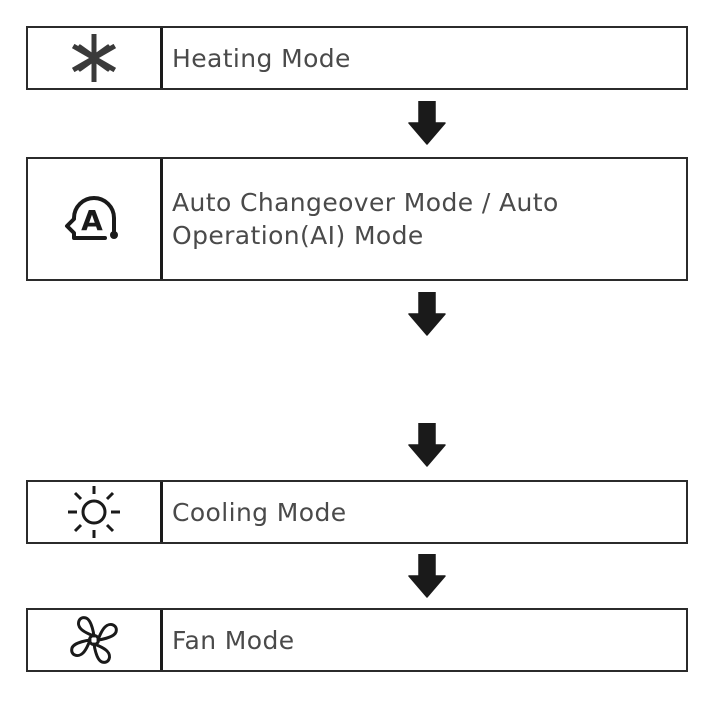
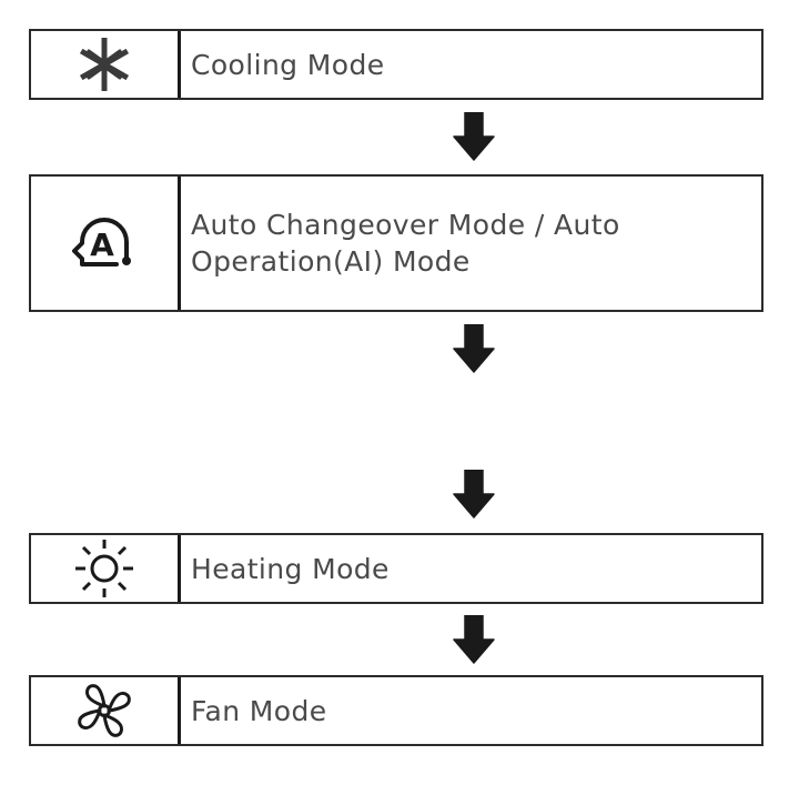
- Heating Mode
+ Cooling Mode
  A
  Auto Changeover Mode / Auto
  Operation(AI) Mode
- Cooling Mode
+ Heating Mode
  Fan Mode
